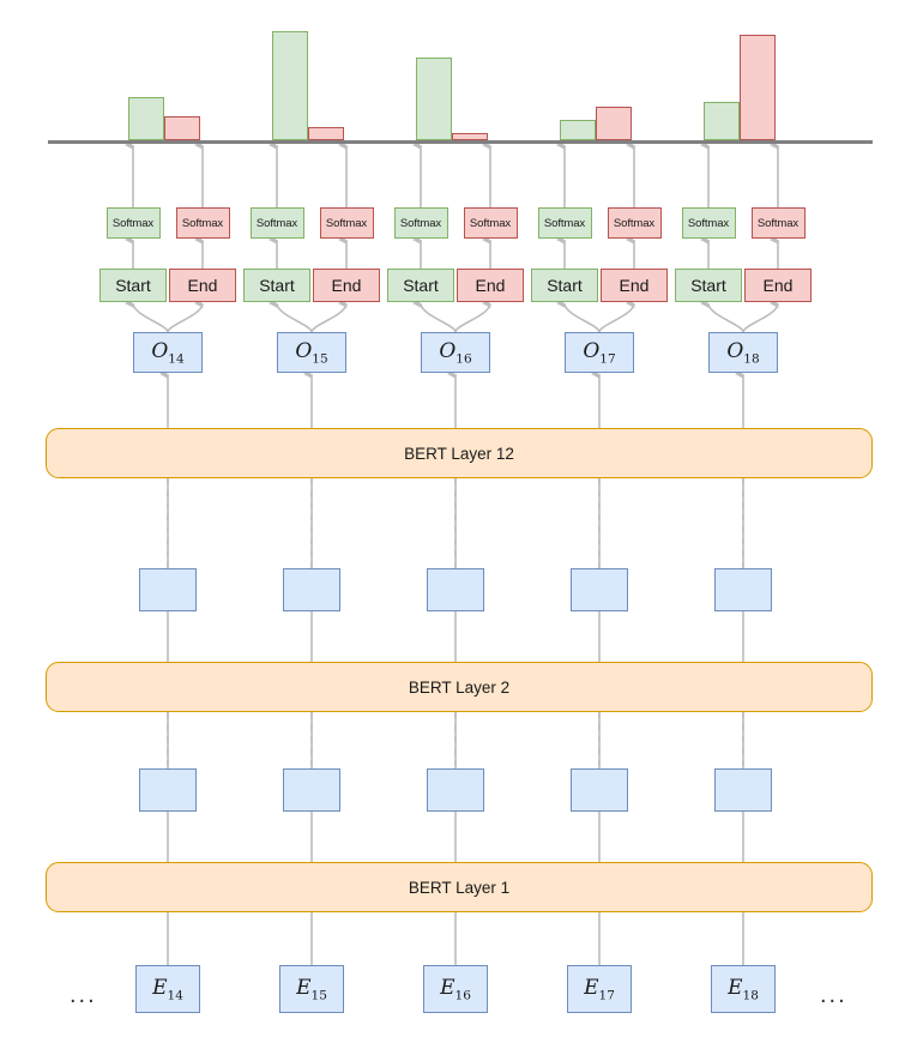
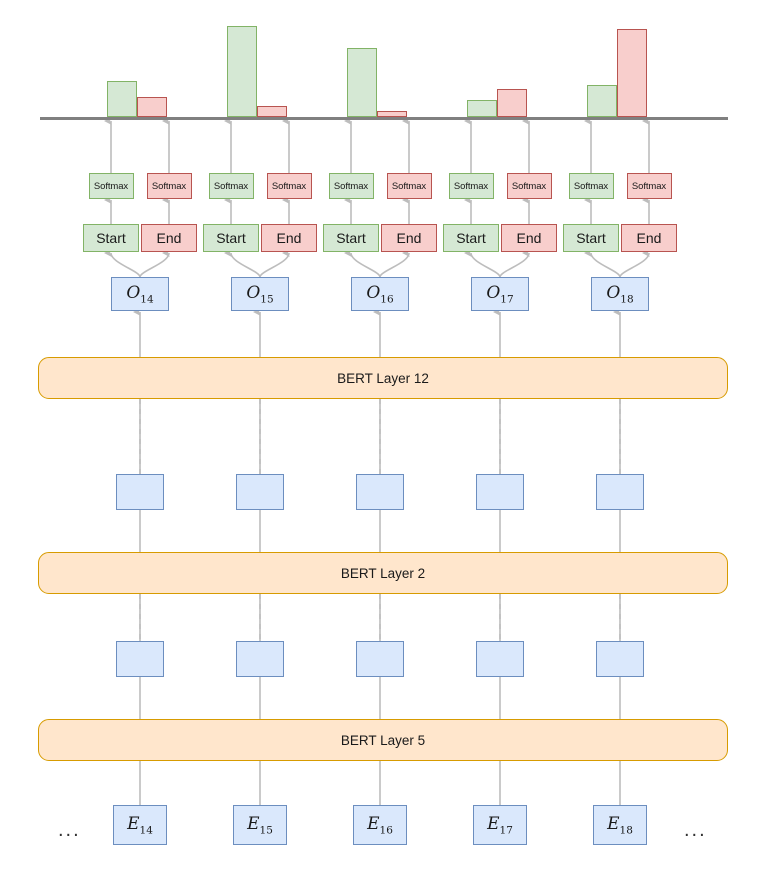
  Softmax
  Softmax
  Softmax
  Softmax
  Softmax
  Softmax
  Softmax
  Softmax
  Softmax
  Softmax
  Start
  End
  Start
  End
  Start
  End
  Start
  End
  Start
  End
  O14
  O15
  O16
  O17
  O18
  BERT Layer 12
  BERT Layer 2
- BERT Layer 1
+ BERT Layer 5
  E14
  E15
  E16
  E17
  E18
  ...
  ...
